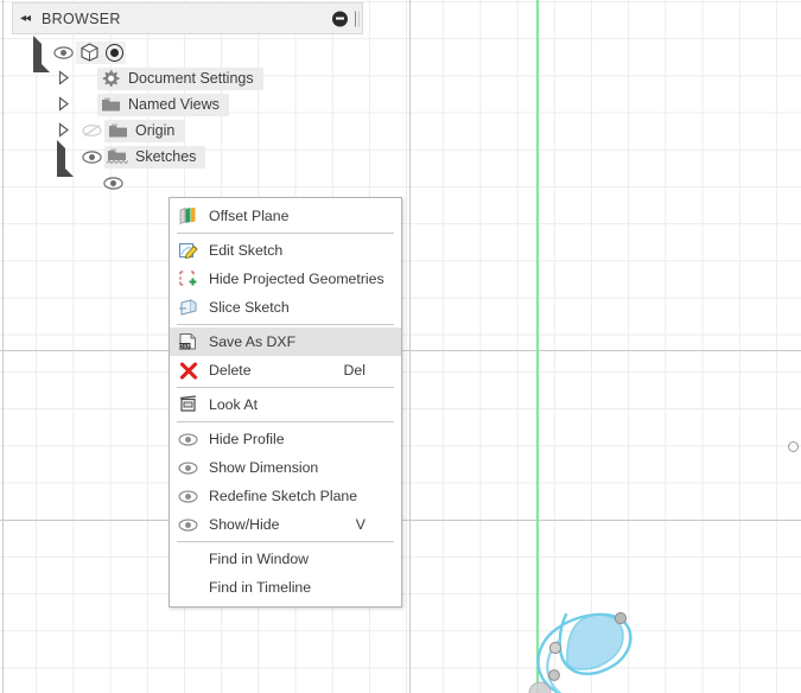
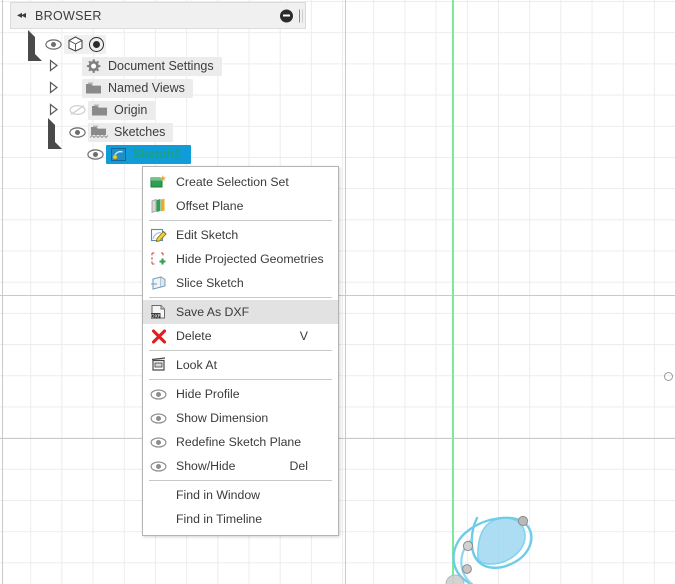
  ◂◂
  BROWSER
  Document Settings
  Named Views
  Origin
  Sketches
+ Sketch1
+ Create Selection Set
  Offset Plane
  Edit Sketch
  Hide Projected Geometries
  Slice Sketch
  Save As DXF
  Delete
- Del
+ V
  Look At
  Hide Profile
  Show Dimension
  Redefine Sketch Plane
  Show/Hide
- V
+ Del
  Find in Window
  Find in Timeline
